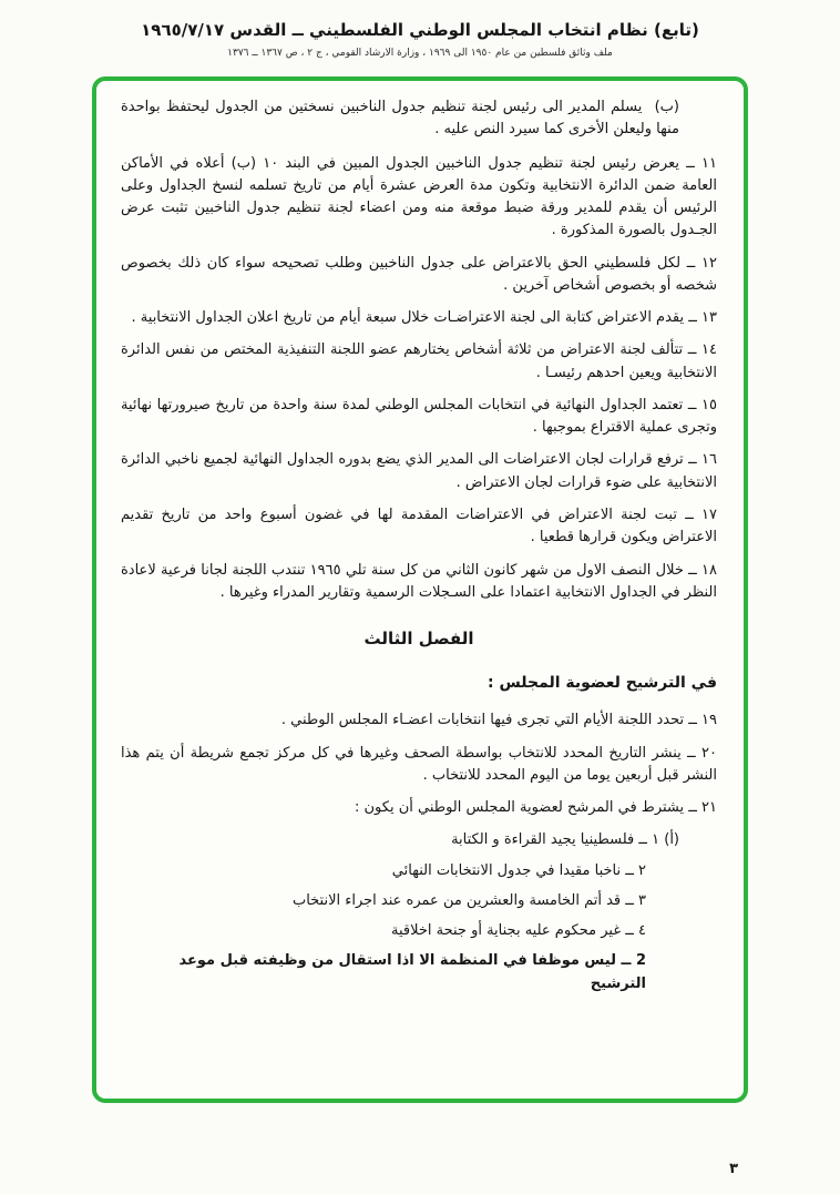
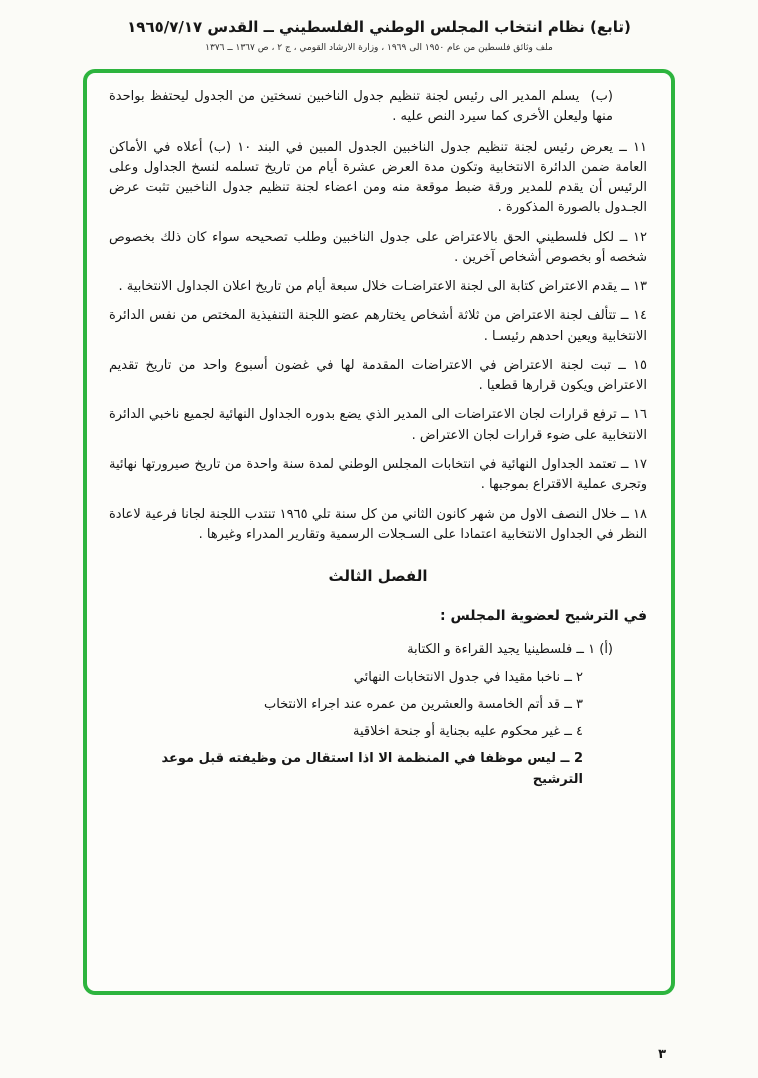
  (تابع) نظام انتخاب المجلس الوطني الفلسطيني ــ القدس ١٩٦٥/٧/١٧
  ملف وثائق فلسطين من عام ١٩٥٠ الى ١٩٦٩ ، وزارة الارشاد القومي ، ج ٢ ، ص ١٣٦٧ ــ ١٣٧٦
  (ب) يسلم المدير الى رئيس لجنة تنظيم جدول الناخبين نسختين من الجدول ليحتفظ بواحدة منها وليعلن الأخرى كما سيرد النص عليه .
  ١١ ــ يعرض رئيس لجنة تنظيم جدول الناخبين الجدول المبين في البند ١٠ (ب) أعلاه في الأماكن العامة ضمن الدائرة الانتخابية وتكون مدة العرض عشرة أيام من تاريخ تسلمه لنسخ الجداول وعلى الرئيس أن يقدم للمدير ورقة ضبط موقعة منه ومن اعضاء لجنة تنظيم جدول الناخبين تثبت عرض الجـدول بالصورة المذكورة .
  ١٢ ــ لكل فلسطيني الحق بالاعتراض على جدول الناخبين وطلب تصحيحه سواء كان ذلك بخصوص شخصه أو بخصوص أشخاص آخرين .
  ١٣ ــ يقدم الاعتراض كتابة الى لجنة الاعتراضـات خلال سبعة أيام من تاريخ اعلان الجداول الانتخابية .
  ١٤ ــ تتألف لجنة الاعتراض من ثلاثة أشخاص يختارهم عضو اللجنة التنفيذية المختص من نفس الدائرة الانتخابية ويعين احدهم رئيسـا .
- ١٥ ــ تعتمد الجداول النهائية في انتخابات المجلس الوطني لمدة سنة واحدة من تاريخ صيرورتها نهائية وتجرى عملية الاقتراع بموجبها .
+ ١٥ ــ تبت لجنة الاعتراض في الاعتراضات المقدمة لها في غضون أسبوع واحد من تاريخ تقديم الاعتراض ويكون قرارها قطعيا .
  ١٦ ــ ترفع قرارات لجان الاعتراضات الى المدير الذي يضع بدوره الجداول النهائية لجميع ناخبي الدائرة الانتخابية على ضوء قرارات لجان الاعتراض .
- ١٧ ــ تبت لجنة الاعتراض في الاعتراضات المقدمة لها في غضون أسبوع واحد من تاريخ تقديم الاعتراض ويكون قرارها قطعيا .
+ ١٧ ــ تعتمد الجداول النهائية في انتخابات المجلس الوطني لمدة سنة واحدة من تاريخ صيرورتها نهائية وتجرى عملية الاقتراع بموجبها .
  ١٨ ــ خلال النصف الاول من شهر كانون الثاني من كل سنة تلي ١٩٦٥ تنتدب اللجنة لجانا فرعية لاعادة النظر في الجداول الانتخابية اعتمادا على السـجلات الرسمية وتقارير المدراء وغيرها .
  الفصل الثالث
  في الترشيح لعضوية المجلس :
- ١٩ ــ تحدد اللجنة الأيام التي تجرى فيها انتخابات اعضـاء المجلس الوطني .
- ٢٠ ــ ينشر التاريخ المحدد للانتخاب بواسطة الصحف وغيرها في كل مركز تجمع شريطة أن يتم هذا النشر قبل أربعين يوما من اليوم المحدد للانتخاب .
- ٢١ ــ يشترط في المرشح لعضوية المجلس الوطني أن يكون :
  (أ) ١ ــ فلسطينيا يجيد القراءة و الكتابة
  ٢ ــ ناخبا مقيدا في جدول الانتخابات النهائي
  ٣ ــ قد أتم الخامسة والعشرين من عمره عند اجراء الانتخاب
  ٤ ــ غير محكوم عليه بجناية أو جنحة اخلاقية
  2 ــ ليس موظفا في المنظمة الا اذا استقال من وظيفته قبل موعد الترشيح
  ٣
